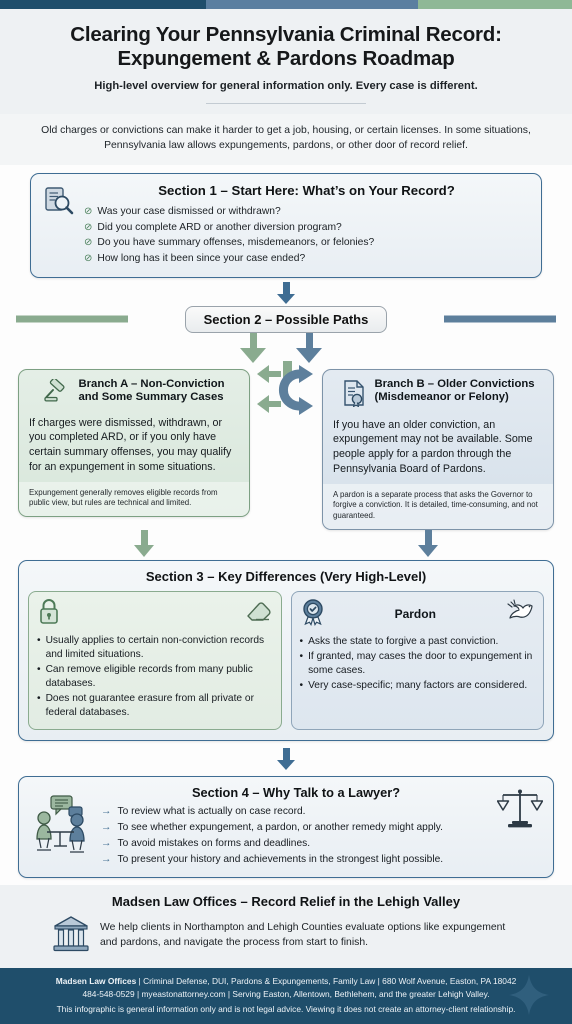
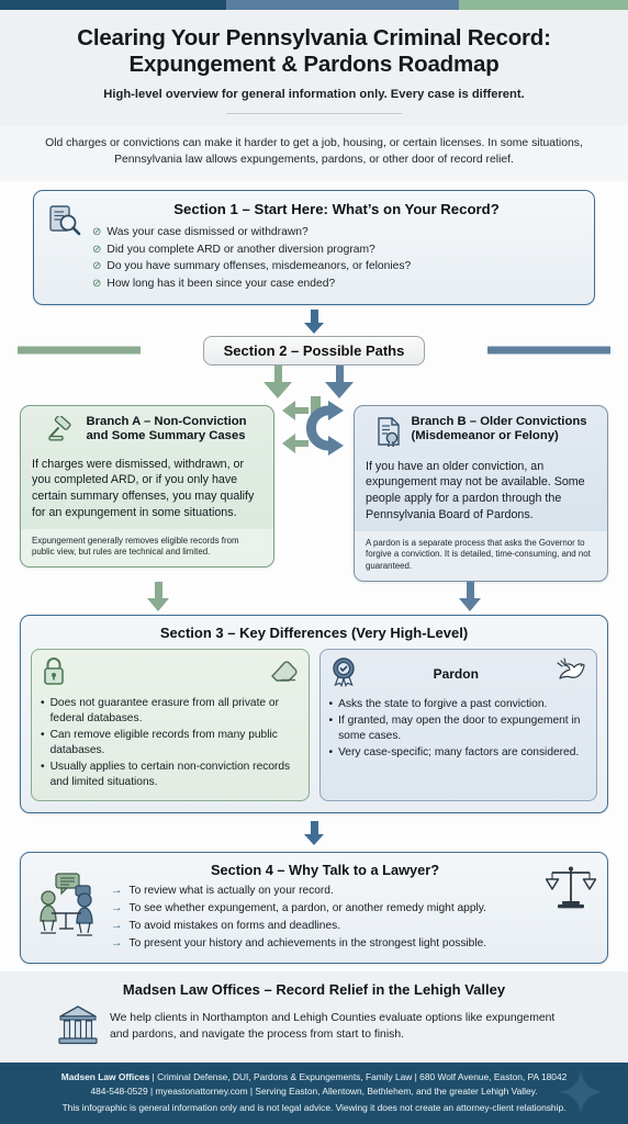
  Clearing Your Pennsylvania Criminal Record:
  Expungement & Pardons Roadmap
  High-level overview for general information only. Every case is different.
  Old charges or convictions can make it harder to get a job, housing, or certain licenses. In some situations, Pennsylvania law allows expungements, pardons, or other door of record relief.
  Section 1 – Start Here: What’s on Your Record?
  ⊘
  Was your case dismissed or withdrawn?
  ⊘
  Did you complete ARD or another diversion program?
  ⊘
  Do you have summary offenses, misdemeanors, or felonies?
  ⊘
  How long has it been since your case ended?
  Section 2 – Possible Paths
  Branch A – Non-Conviction
  and Some Summary Cases
  If charges were dismissed, withdrawn, or you completed ARD, or if you only have certain summary offenses, you may qualify for an expungement in some situations.
  Expungement generally removes eligible records from public view, but rules are technical and limited.
  Branch B – Older Convictions
  (Misdemeanor or Felony)
  If you have an older conviction, an expungement may not be available. Some people apply for a pardon through the Pennsylvania Board of Pardons.
  A pardon is a separate process that asks the Governor to forgive a conviction. It is detailed, time-consuming, and not guaranteed.
  Section 3 – Key Differences (Very High-Level)
  •
- Usually applies to certain non-conviction records and limited situations.
+ Does not guarantee erasure from all private or federal databases.
  •
  Can remove eligible records from many public databases.
  •
- Does not guarantee erasure from all private or federal databases.
+ Usually applies to certain non-conviction records and limited situations.
  Pardon
  •
  Asks the state to forgive a past conviction.
  •
- If granted, may cases the door to expungement in some cases.
+ If granted, may open the door to expungement in some cases.
  •
  Very case-specific; many factors are considered.
  Section 4 – Why Talk to a Lawyer?
  →
- To review what is actually on case record.
+ To review what is actually on your record.
  →
  To see whether expungement, a pardon, or another remedy might apply.
  →
  To avoid mistakes on forms and deadlines.
  →
  To present your history and achievements in the strongest light possible.
  Madsen Law Offices – Record Relief in the Lehigh Valley
  We help clients in Northampton and Lehigh Counties evaluate options like expungement and pardons, and navigate the process from start to finish.
  Madsen Law Offices | Criminal Defense, DUI, Pardons & Expungements, Family Law | 680 Wolf Avenue, Easton, PA 18042
  484-548-0529 | myeastonattorney.com | Serving Easton, Allentown, Bethlehem, and the greater Lehigh Valley.
  This infographic is general information only and is not legal advice. Viewing it does not create an attorney-client relationship.
